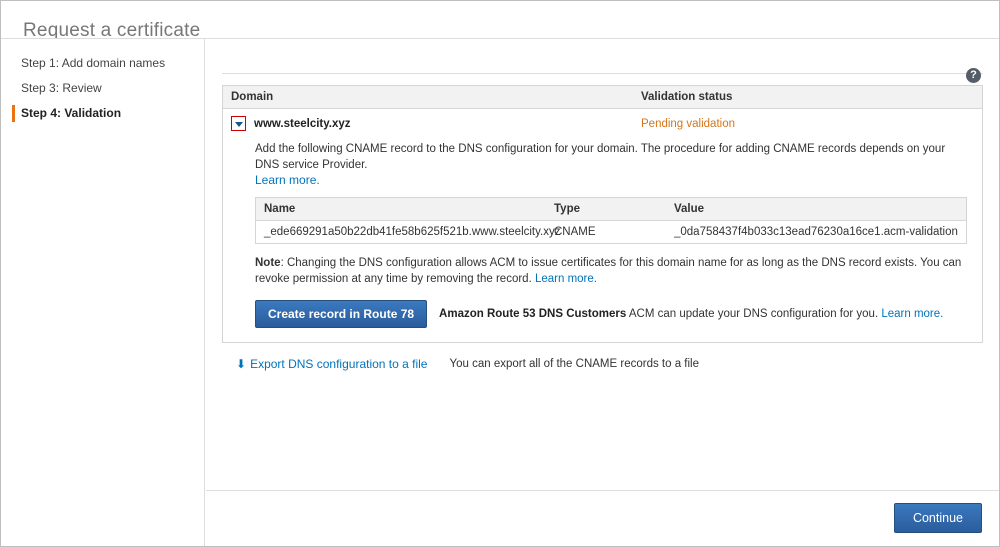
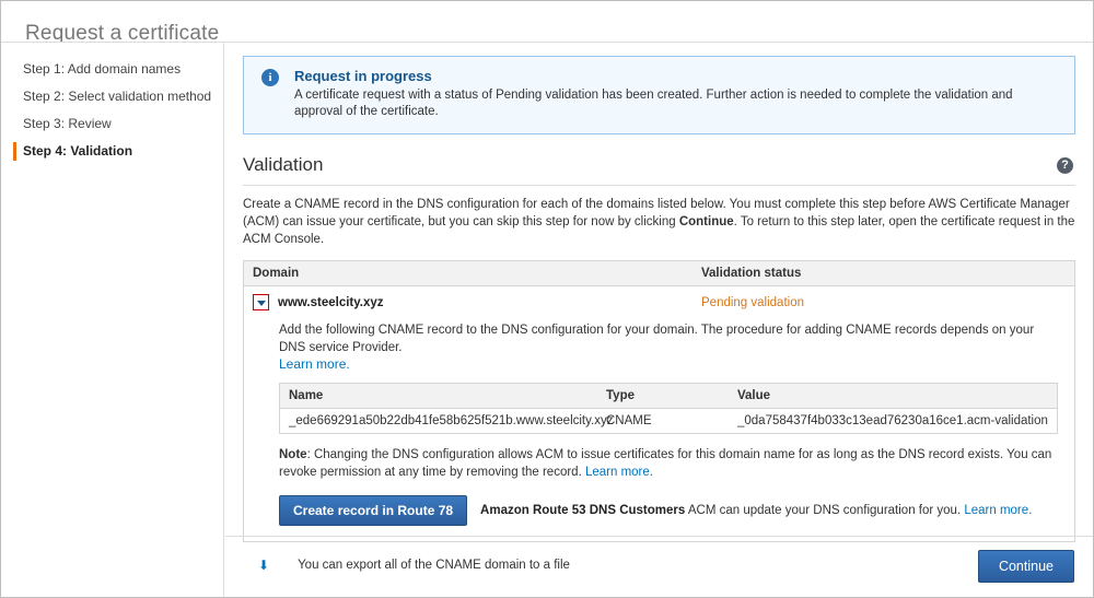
  Request a certificate
  Step 1: Add domain names
+ Step 2: Select validation method
  Step 3: Review
  Step 4: Validation
+ i
+ Request in progress
+ A certificate request with a status of Pending validation has been created. Further action is needed to complete the validation and approval of the certificate.
+ Validation
  ?
+ Create a CNAME record in the DNS configuration for each of the domains listed below. You must complete this step before AWS Certificate Manager (ACM) can issue your certificate, but you can skip this step for now by clicking Continue. To return to this step later, open the certificate request in the ACM Console.
  Domain
  Validation status
  www.steelcity.xyz
  Pending validation
  Add the following CNAME record to the DNS configuration for your domain. The procedure for adding CNAME records depends on your DNS service Provider.
  Learn more.
  Name
  Type
  Value
  _ede669291a50b22db41fe58b625f521b.www.steelcity.xy
  CNAME
  _0da758437f4b033c13ead76230a16ce1.acm-validation
  Note: Changing the DNS configuration allows ACM to issue certificates for this domain name for as long as the DNS record exists. You can revoke permission at any time by removing the record. Learn more.
  Create record in Route 78
  Amazon Route 53 DNS Customers ACM can update your DNS configuration for you. Learn more.
  ⬇
- Export DNS configuration to a file
- You can export all of the CNAME records to a file
+ You can export all of the CNAME domain to a file
  Continue
